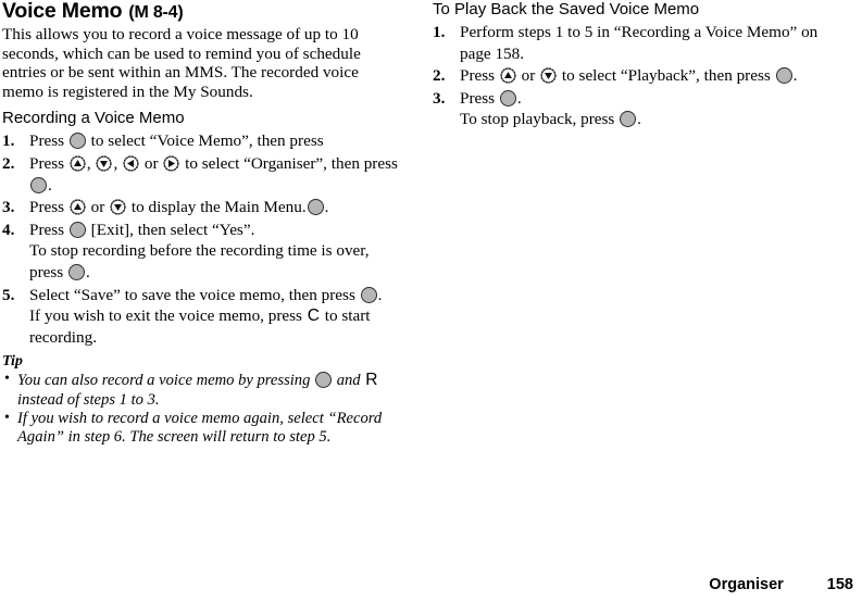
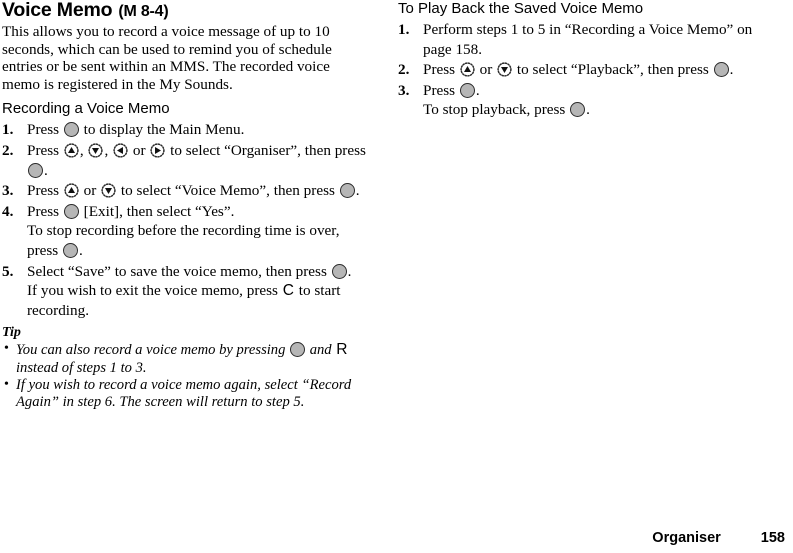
  Voice Memo (M 8-4)
  This allows you to record a voice message of up to 10 seconds, which can be used to remind you of schedule entries or be sent within an MMS. The recorded voice memo is registered in the My Sounds.
  Recording a Voice Memo
  1.
- Press to select “Voice Memo”, then press
+ Press to display the Main Menu.
  2.
  Press , , or to select “Organiser”, then press .
  3.
- Press or to display the Main Menu. .
+ Press or to select “Voice Memo”, then press .
  4.
  Press [Exit], then select “Yes”.
  To stop recording before the recording time is over, press .
  5.
  Select “Save” to save the voice memo, then press .
  If you wish to exit the voice memo, press C to start recording.
  Tip
  •
  You can also record a voice memo by pressing and R instead of steps 1 to 3.
  •
  If you wish to record a voice memo again, select “Record Again” in step 6. The screen will return to step 5.
  To Play Back the Saved Voice Memo
  1.
  Perform steps 1 to 5 in “Recording a Voice Memo” on page 158.
  2.
  Press or to select “Playback”, then press .
  3.
  Press .
  To stop playback, press .
  Organiser 158
